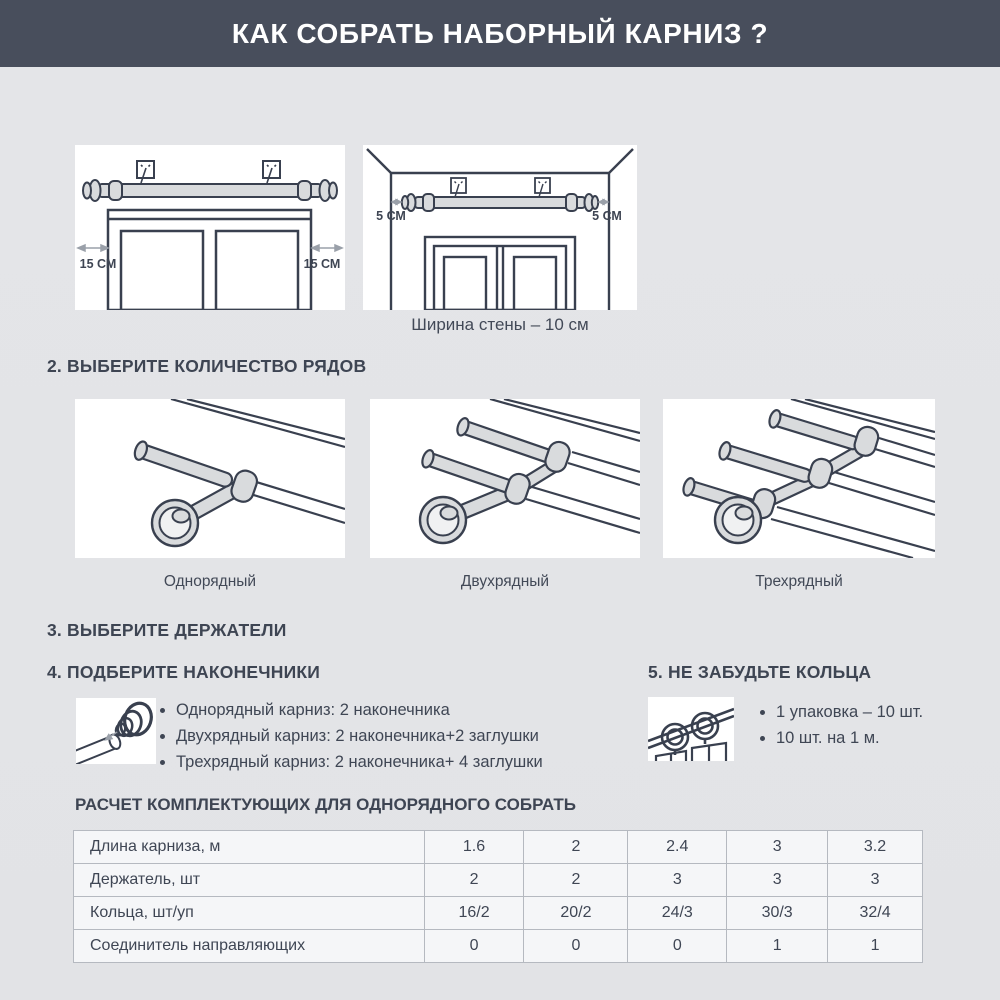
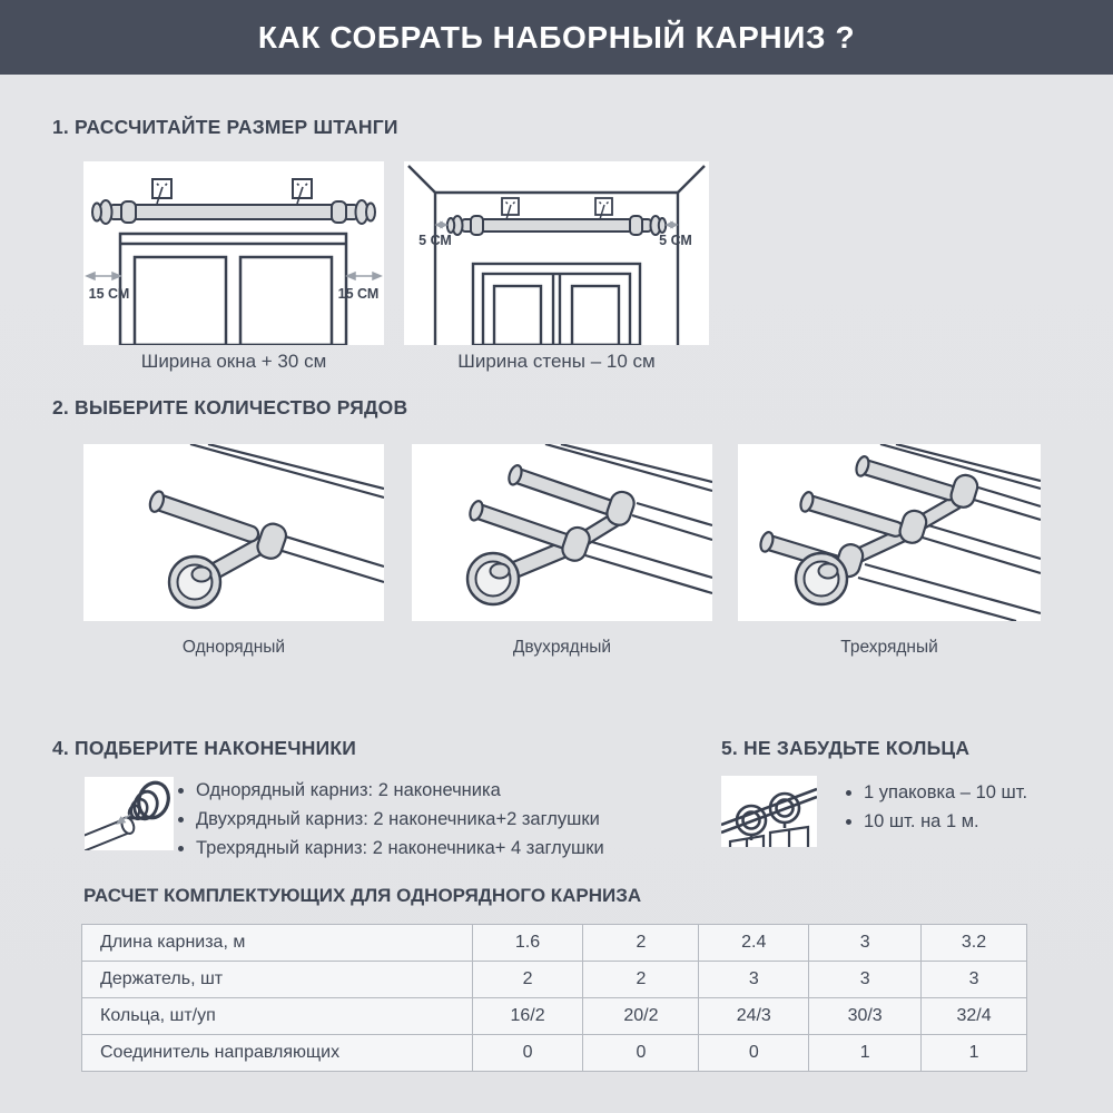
  КАК СОБРАТЬ НАБОРНЫЙ КАРНИЗ ?
+ 1. РАССЧИТАЙТЕ РАЗМЕР ШТАНГИ
  15 СМ
  15 СМ
  5 СМ
  5 СМ
+ Ширина окна + 30 см
  Ширина стены – 10 см
  2. ВЫБЕРИТЕ КОЛИЧЕСТВО РЯДОВ
  Однорядный
  Двухрядный
  Трехрядный
- 3. ВЫБЕРИТЕ ДЕРЖАТЕЛИ
  4. ПОДБЕРИТЕ НАКОНЕЧНИКИ
  Однорядный карниз: 2 наконечника
  Двухрядный карниз: 2 наконечника+2 заглушки
  Трехрядный карниз: 2 наконечника+ 4 заглушки
  5. НЕ ЗАБУДЬТЕ КОЛЬЦА
  1 упаковка – 10 шт.
  10 шт. на 1 м.
- РАСЧЕТ КОМПЛЕКТУЮЩИХ ДЛЯ ОДНОРЯДНОГО СОБРАТЬ
+ РАСЧЕТ КОМПЛЕКТУЮЩИХ ДЛЯ ОДНОРЯДНОГО КАРНИЗА
  Длина карниза, м	1.6	2	2.4	3	3.2
  Держатель, шт	2	2	3	3	3
  Кольца, шт/уп	16/2	20/2	24/3	30/3	32/4
  Соединитель направляющих	0	0	0	1	1
